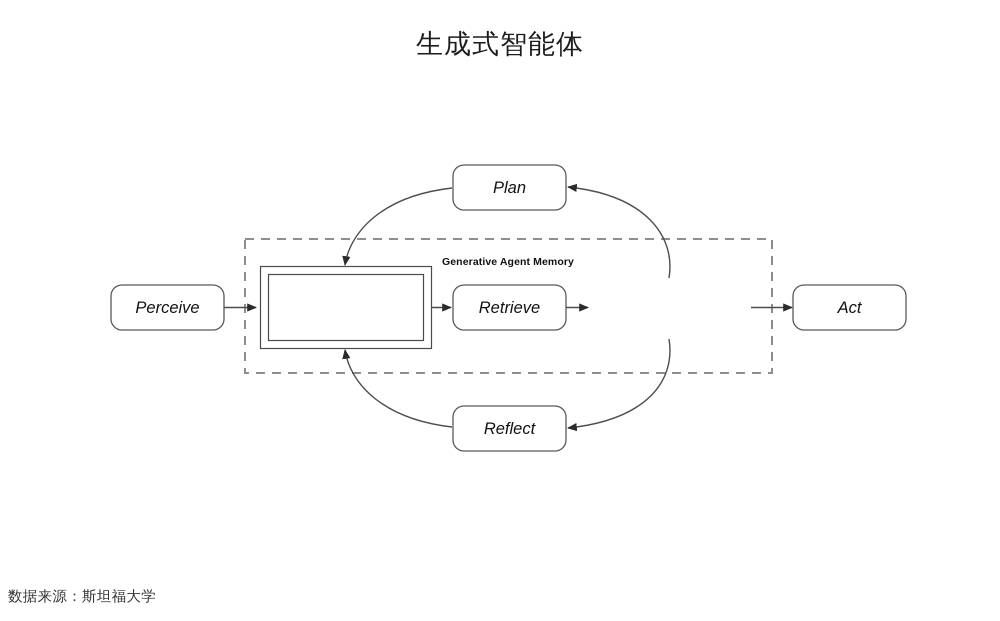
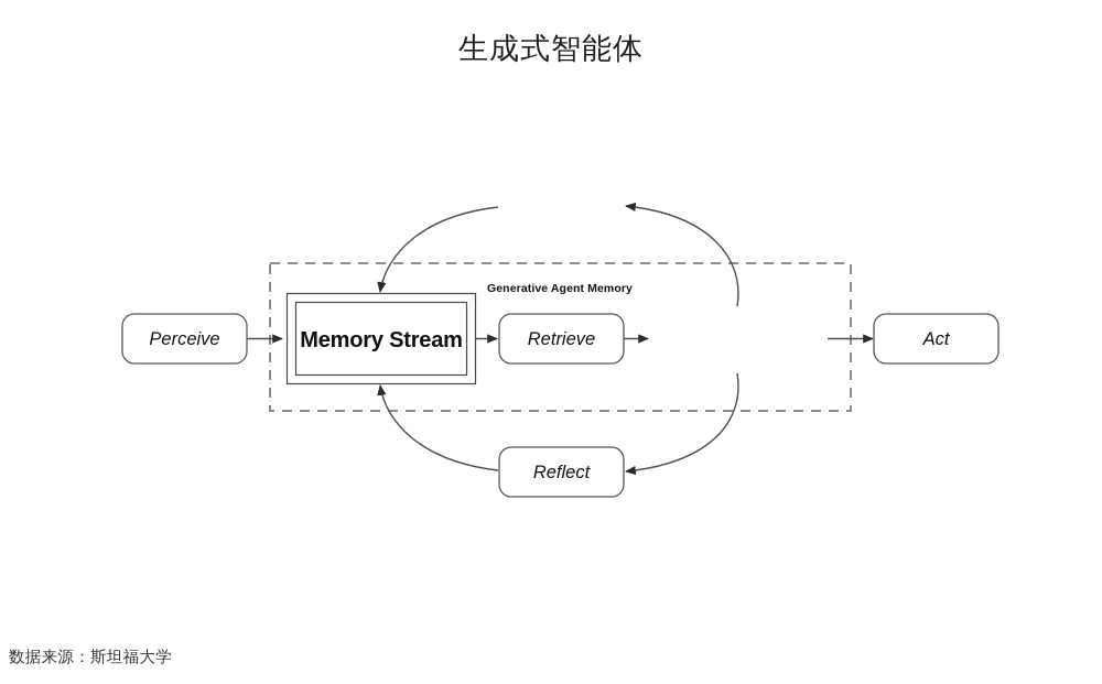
  生成式智能体
  Generative Agent Memory
  Perceive
+ Memory Stream
  Retrieve
  Act
- Plan
  Reflect
  数据来源：斯坦福大学
